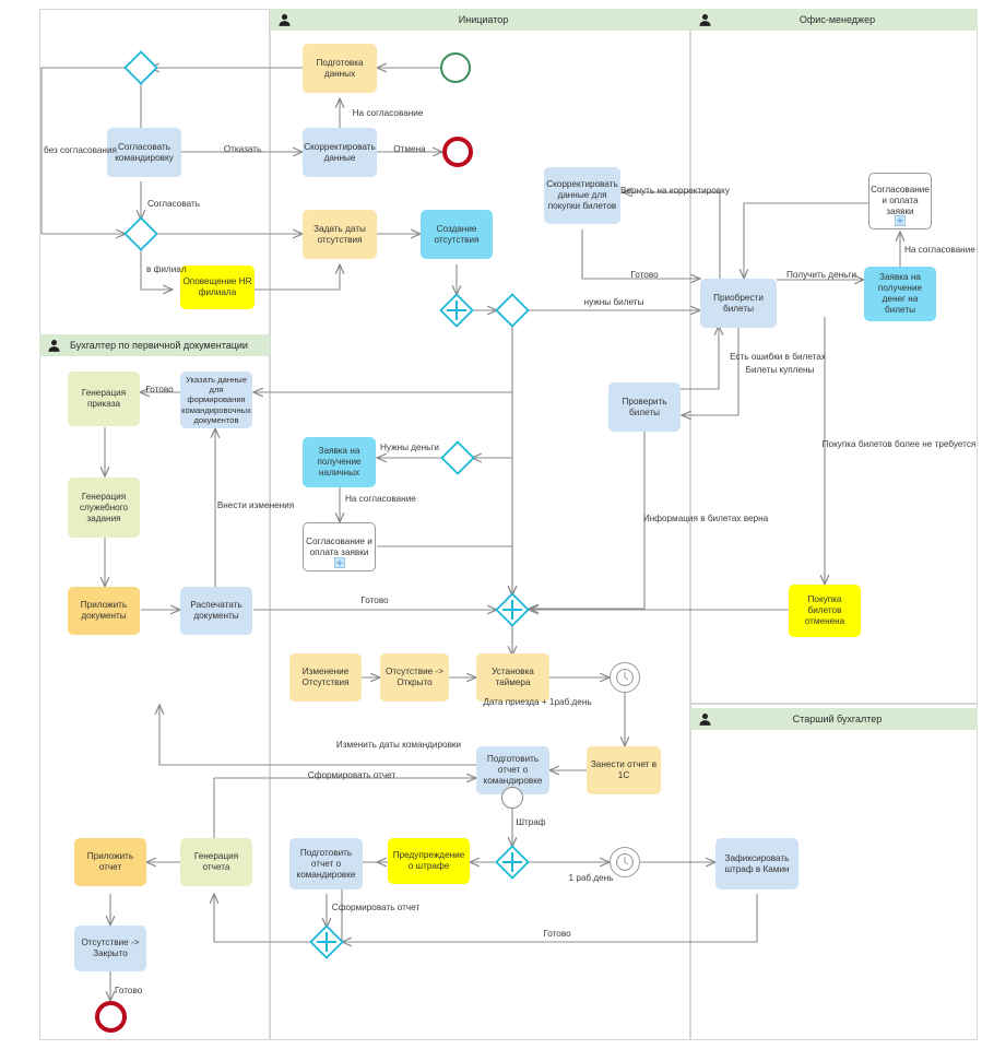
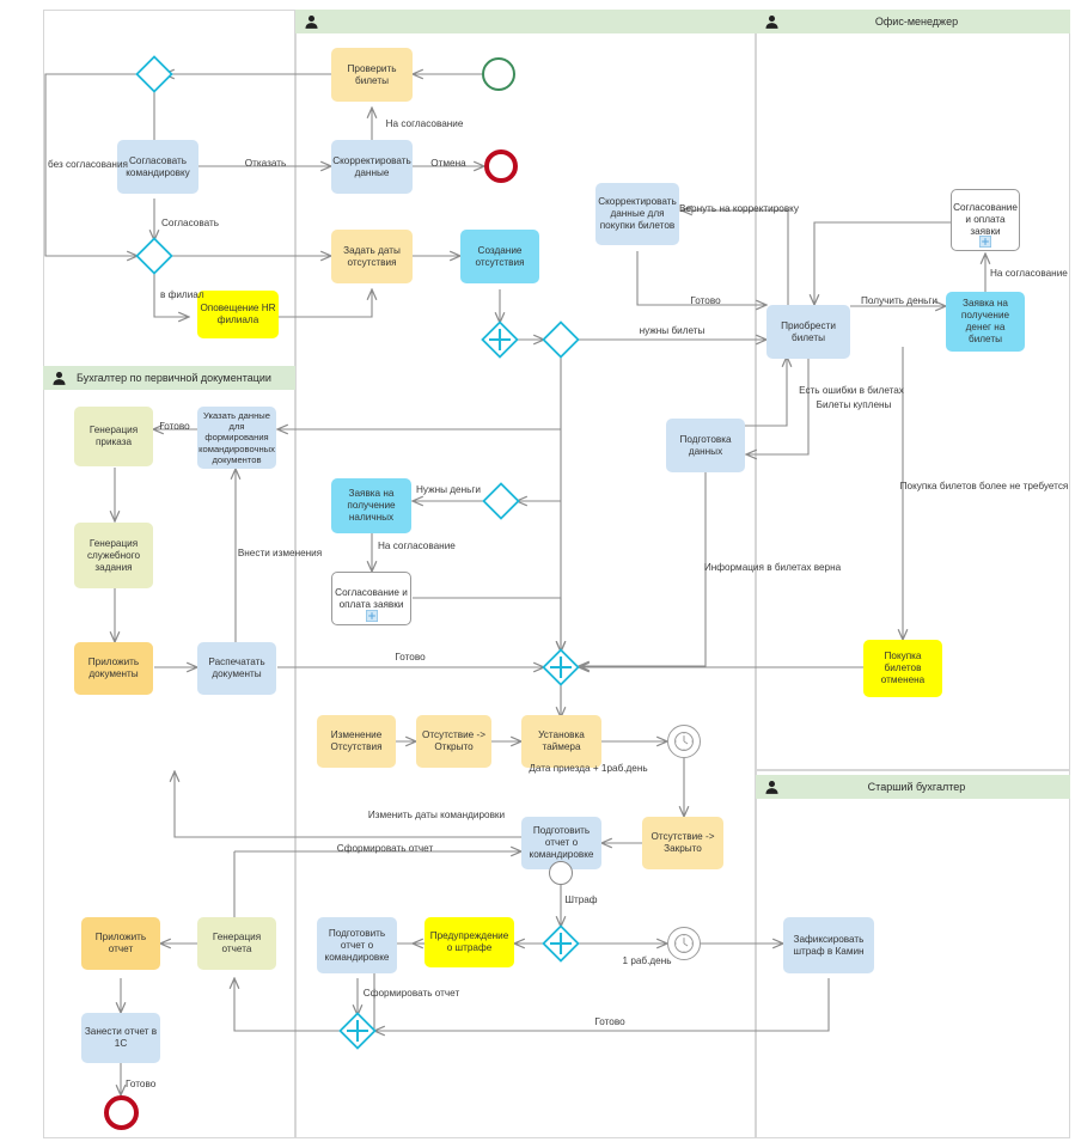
- Инициатор
  Офис-менеджер
  Бухгалтер по первичной документации
  Старший бухгалтер
- Подготовка данных
+ Проверить билеты
  Согласовать командировку
  Скорректировать данные
  Оповещение HR филиала
  Задать даты отсутствия
  Создание отсутствия
  Скорректировать данные для покупки билетов
  Приобрести билеты
  Согласование и оплата заявки
  Заявка на получение денег на билеты
- Проверить билеты
+ Подготовка данных
  Указать данные для формирования командировочных документов
  Генерация приказа
  Генерация служебного задания
  Приложить документы
  Распечатать документы
  Заявка на получение наличных
  Согласование и оплата заявки
  Покупка билетов отменена
  Изменение Отсутствия
  Отсутствие -> Открыто
  Установка таймера
- Занести отчет в 1С
+ Отсутствие -> Закрыто
  Подготовить отчет о командировке
  Приложить отчет
  Генерация отчета
  Подготовить отчет о командировке
  Предупреждение о штрафе
  Зафиксировать штраф в Камин
- Отсутствие -> Закрыто
+ Занести отчет в 1С
  На согласование
  без согласования
  Отказать
  Отмена
  Согласовать
  в филиал
  Вернуть на корректировку
  Готово
  Получить деньги
  На согласование
  нужны билеты
  Есть ошибки в билетах
  Билеты куплены
  Готово
  Нужны деньги
  Внести изменения
  На согласование
  Покупка билетов более не требуется
  Информация в билетах верна
  Готово
  Дата приезда + 1раб.день
  Изменить даты командировки
  Сформировать отчет
  Штраф
  1 раб.день
  Сформировать отчет
  Готово
  Готово
